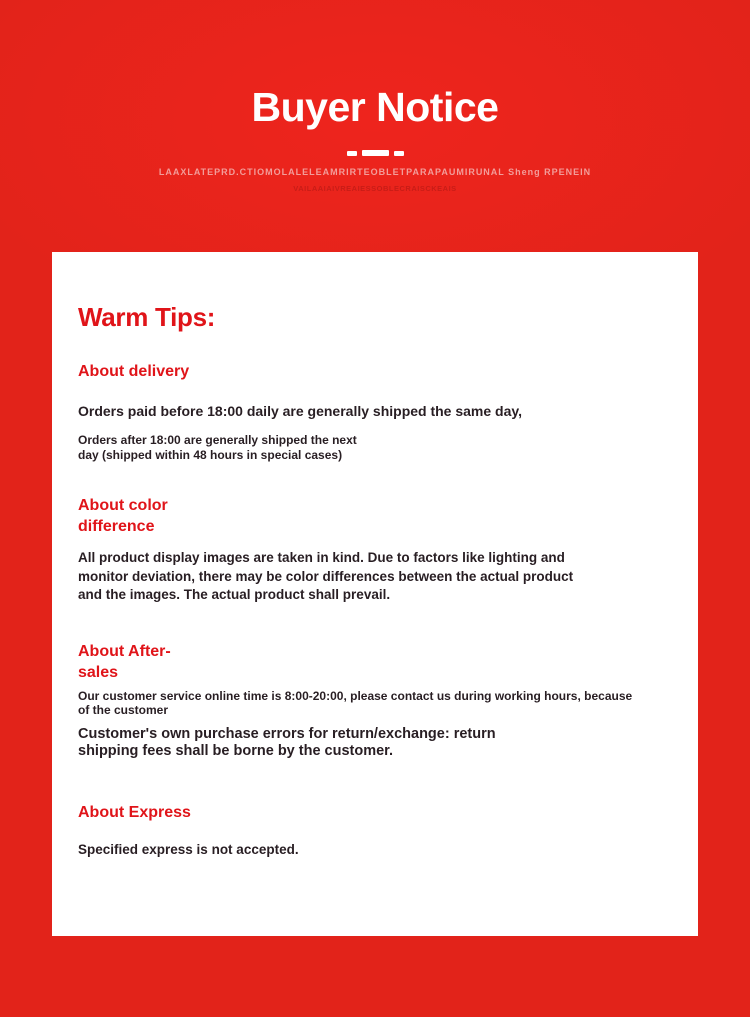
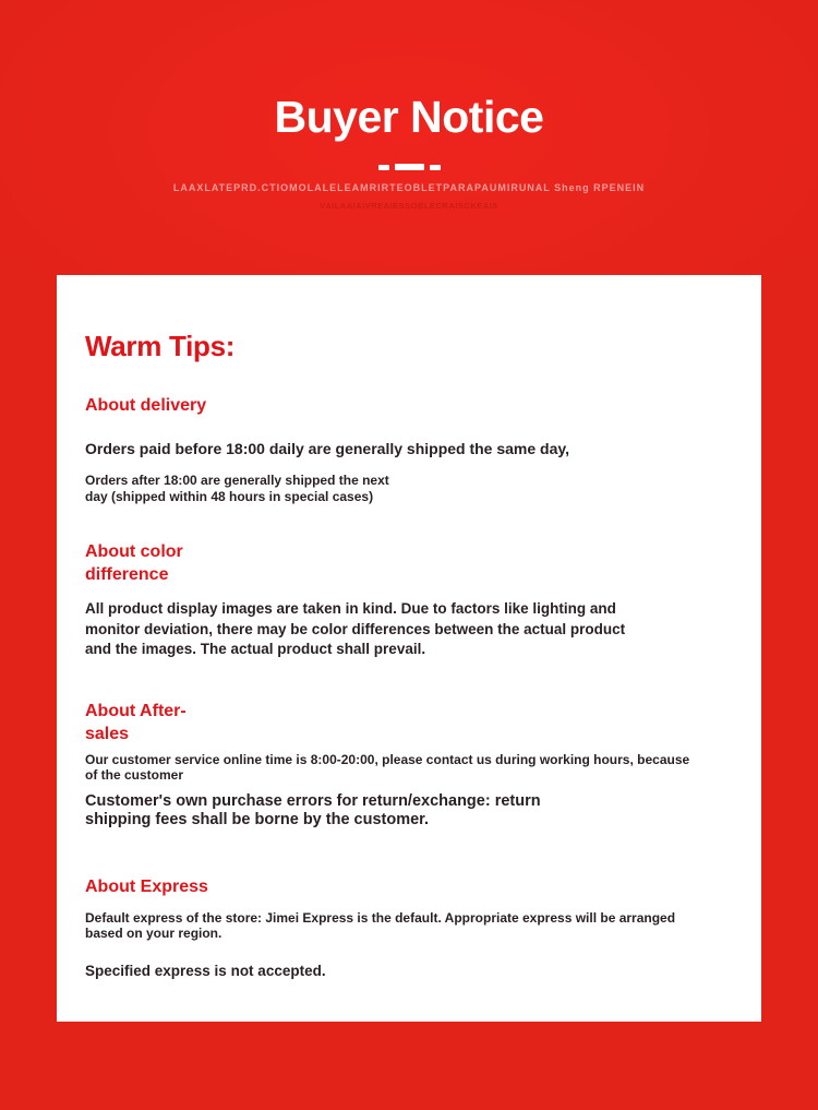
  Buyer Notice
  LAAXLATEPRD.CTIOMOLALELEAMRIRTEOBLETPARAPAUMIRUNAL Sheng RPENEIN
  VAILAAIAIVREAIESSOBLECRAISCKEAIS
  Warm Tips:
  About delivery
  Orders paid before 18:00 daily are generally shipped the same day,
  Orders after 18:00 are generally shipped the next
  day (shipped within 48 hours in special cases)
  About color
  difference
  All product display images are taken in kind. Due to factors like lighting and
  monitor deviation, there may be color differences between the actual product
  and the images. The actual product shall prevail.
  About After-
  sales
  Our customer service online time is 8:00-20:00, please contact us during working hours, because
  of the customer
  Customer's own purchase errors for return/exchange: return
  shipping fees shall be borne by the customer.
  About Express
+ Default express of the store: Jimei Express is the default. Appropriate express will be arranged
+ based on your region.
  Specified express is not accepted.
